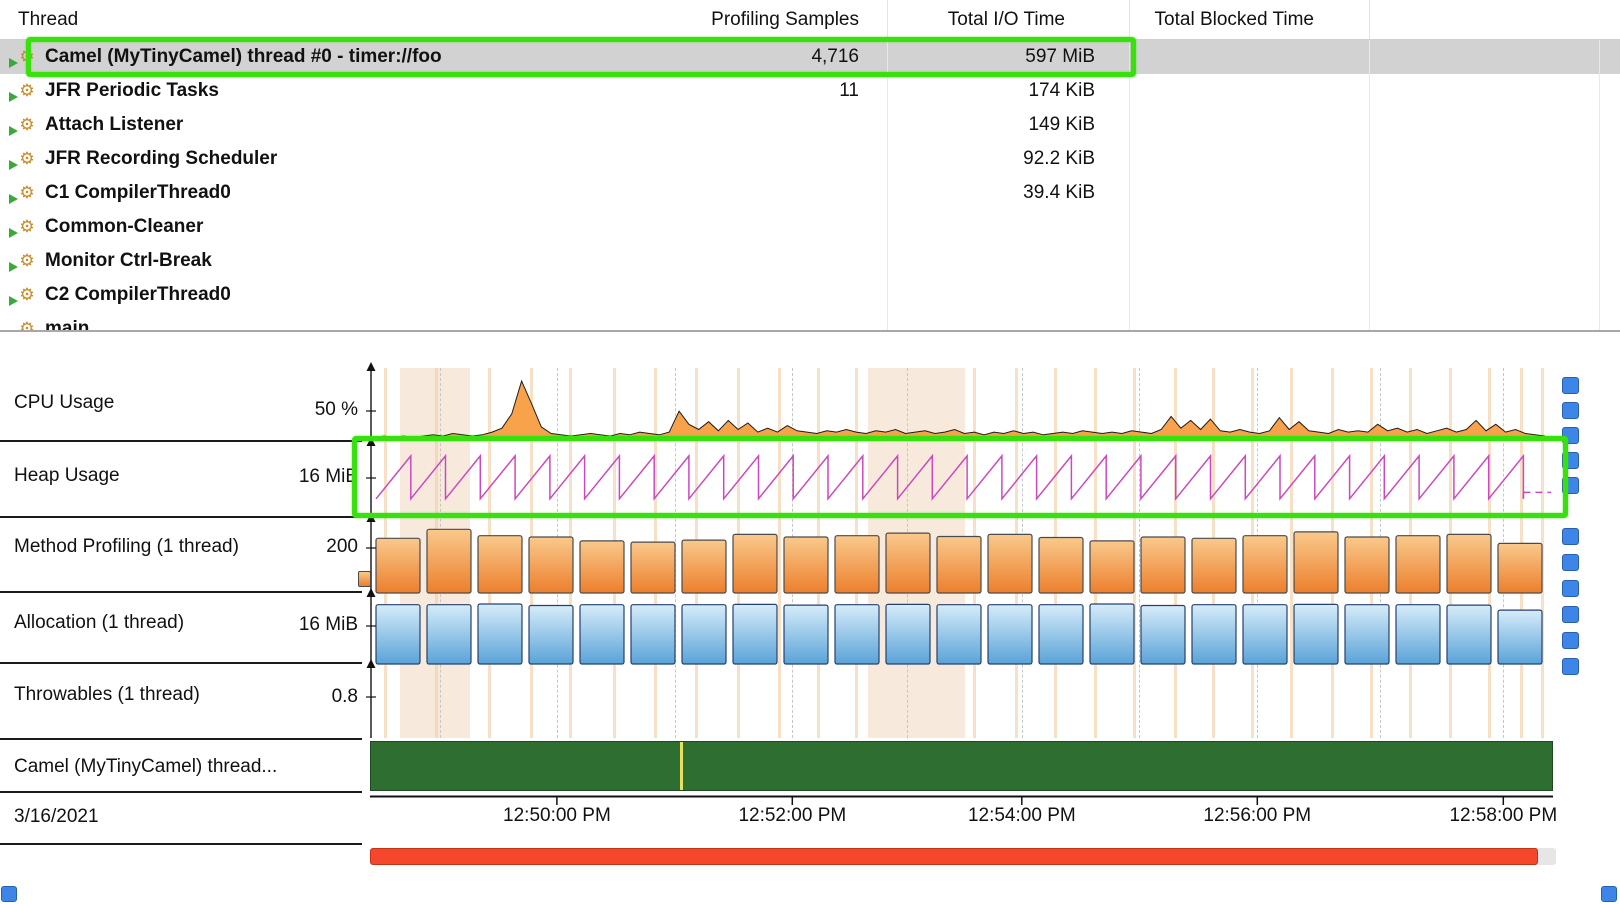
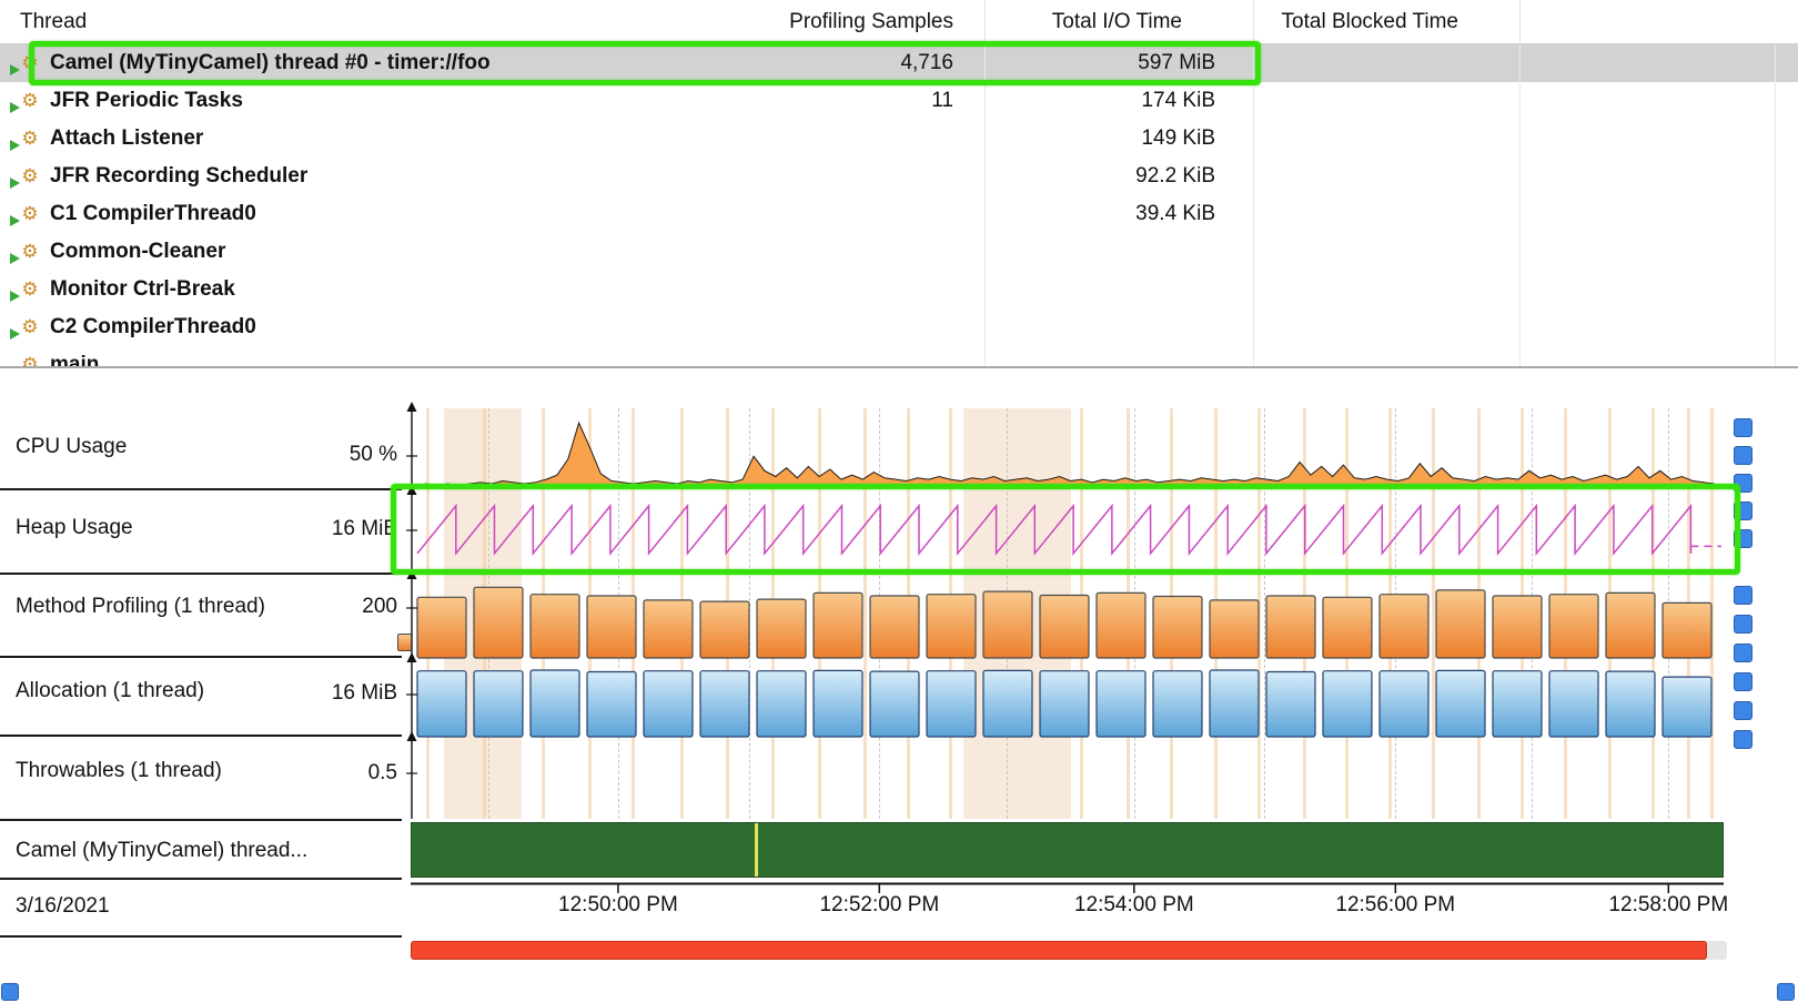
  Thread
  Profiling Samples
  Total I/O Time
  Total Blocked Time
  ⚙
  Camel (MyTinyCamel) thread #0 - timer://foo
  4,716
  597 MiB
  ⚙
  JFR Periodic Tasks
  11
  174 KiB
  ⚙
  Attach Listener
  149 KiB
  ⚙
  JFR Recording Scheduler
  92.2 KiB
  ⚙
  C1 CompilerThread0
  39.4 KiB
  ⚙
  Common-Cleaner
  ⚙
  Monitor Ctrl-Break
  ⚙
  C2 CompilerThread0
  ⚙
  main
  CPU Usage
  Heap Usage
  Method Profiling (1 thread)
  Allocation (1 thread)
  Throwables (1 thread)
  Camel (MyTinyCamel) thread...
  50 %
  16 MiB
  200
  16 MiB
- 0.8
+ 0.5
  12:50:00 PM
  12:52:00 PM
  12:54:00 PM
  12:56:00 PM
  12:58:00 PM
  3/16/2021
